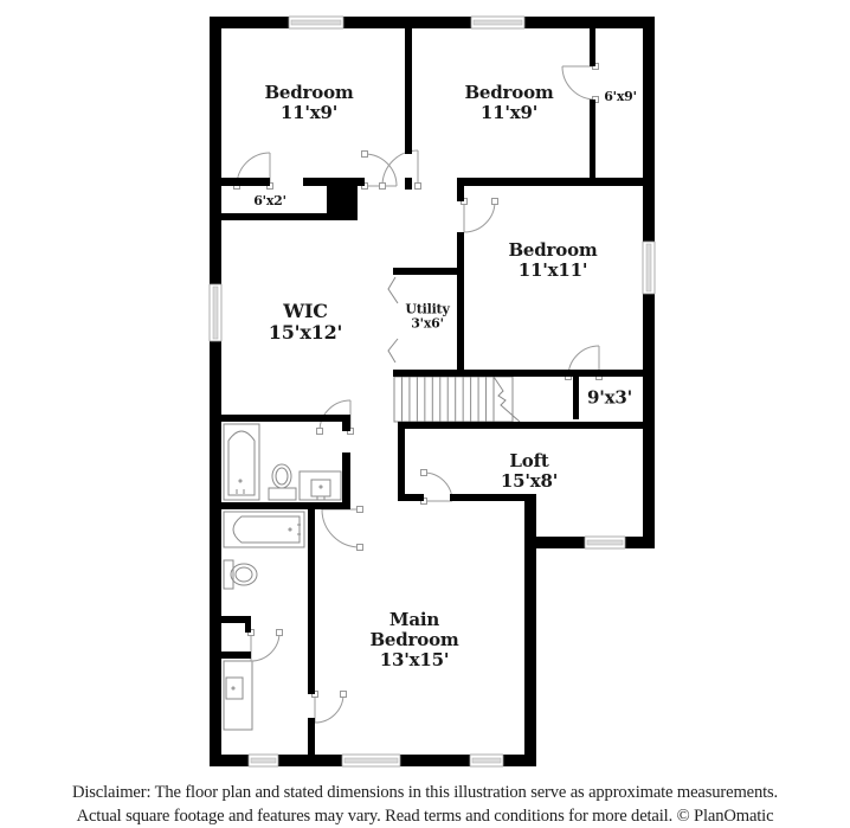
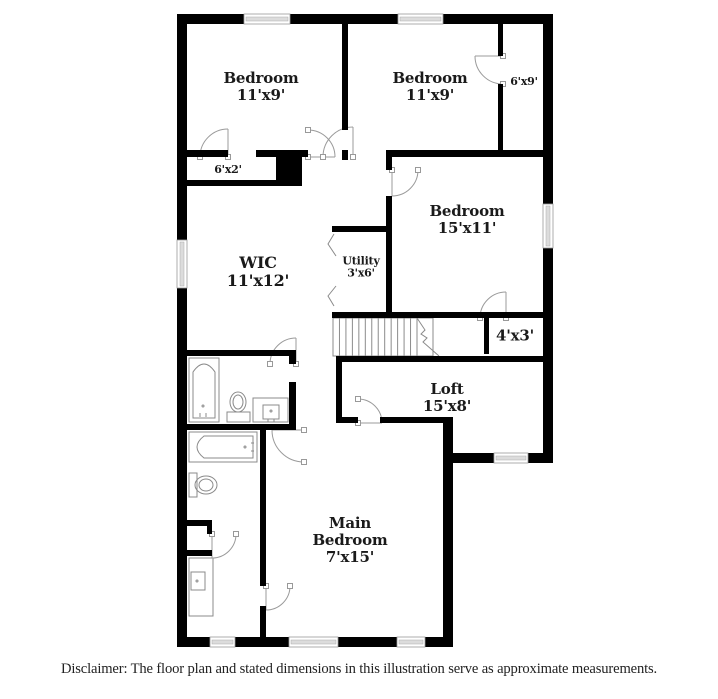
  Bedroom
  11'x9'
  Bedroom
  11'x9'
  6'x9'
  6'x2'
  Bedroom
- 11'x11'
+ 15'x11'
  WIC
- 15'x12'
+ 11'x12'
  Utility
  3'x6'
- 9'x3'
+ 4'x3'
  Loft
  15'x8'
  Main
  Bedroom
- 13'x15'
+ 7'x15'
  Disclaimer: The floor plan and stated dimensions in this illustration serve as approximate measurements.
- Actual square footage and features may vary. Read terms and conditions for more detail. © PlanOmatic
